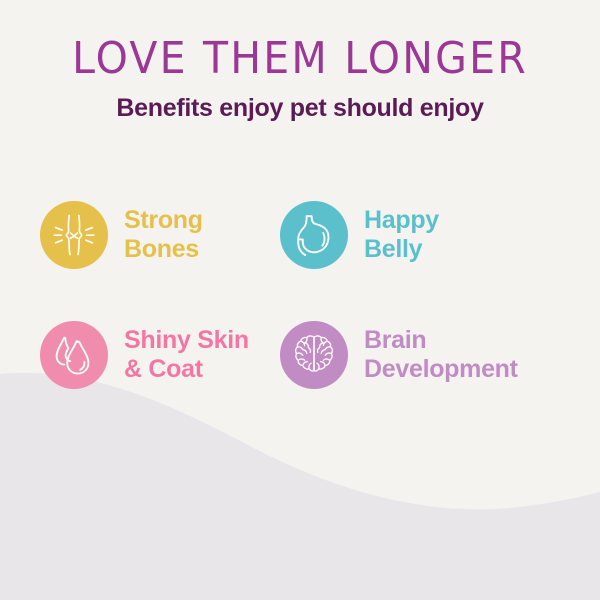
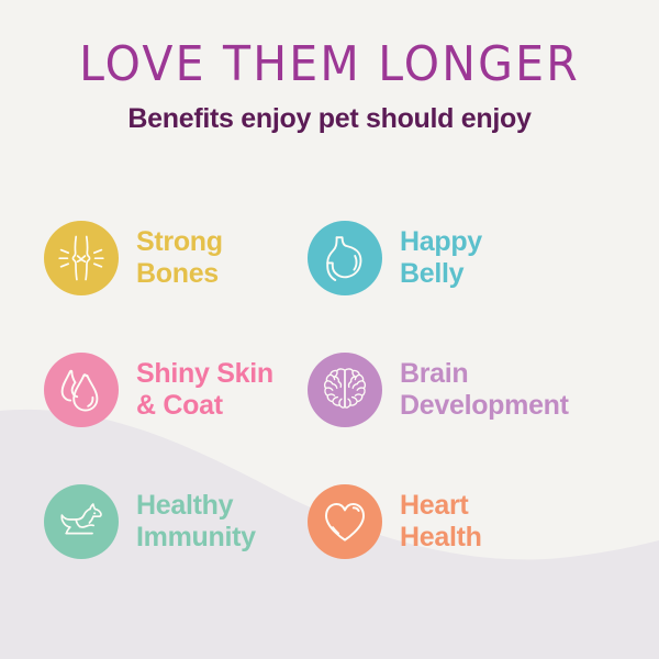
  LOVE THEM LONGER
  Benefits enjoy pet should enjoy
  Strong
  Bones
  Happy
  Belly
  Shiny Skin
  & Coat
  Brain
  Development
+ Healthy
+ Immunity
+ Heart
+ Health
